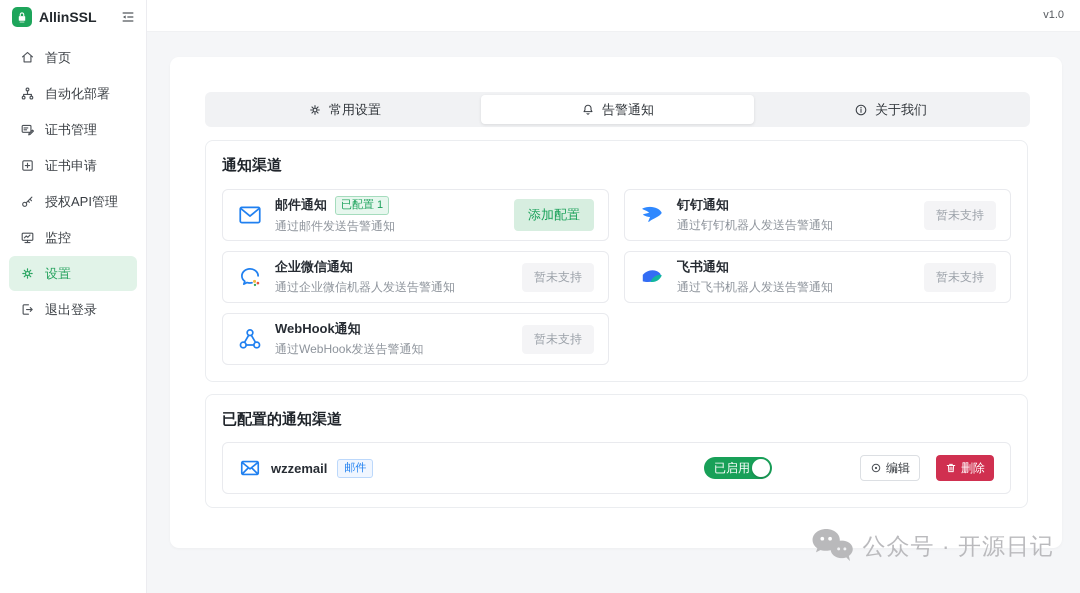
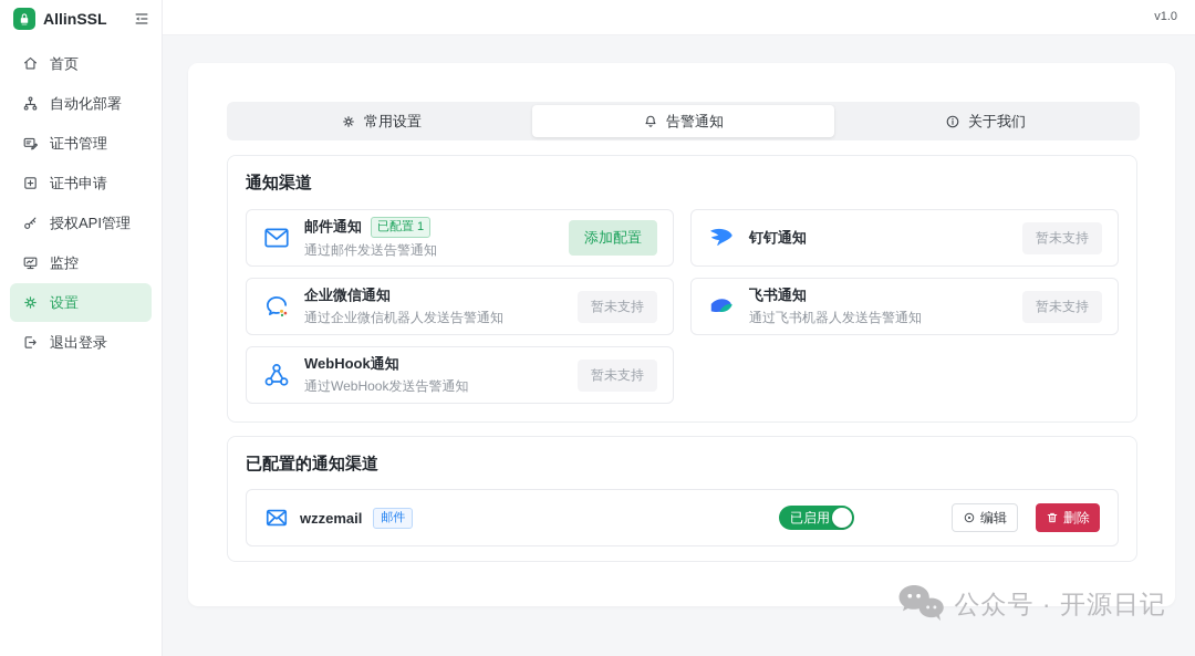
  AllinSSL
  首页
  自动化部署
  证书管理
  证书申请
  授权API管理
  监控
  设置
  退出登录
  v1.0
  常用设置
  告警通知
  关于我们
  通知渠道
  邮件通知
  已配置 1
  通过邮件发送告警通知
  添加配置
  钉钉通知
- 通过钉钉机器人发送告警通知
  暂未支持
  企业微信通知
  通过企业微信机器人发送告警通知
  暂未支持
  飞书通知
  通过飞书机器人发送告警通知
  暂未支持
  WebHook通知
  通过WebHook发送告警通知
  暂未支持
  已配置的通知渠道
  wzzemail
  邮件
  已启用
  编辑
  删除
  公众号 · 开源日记
